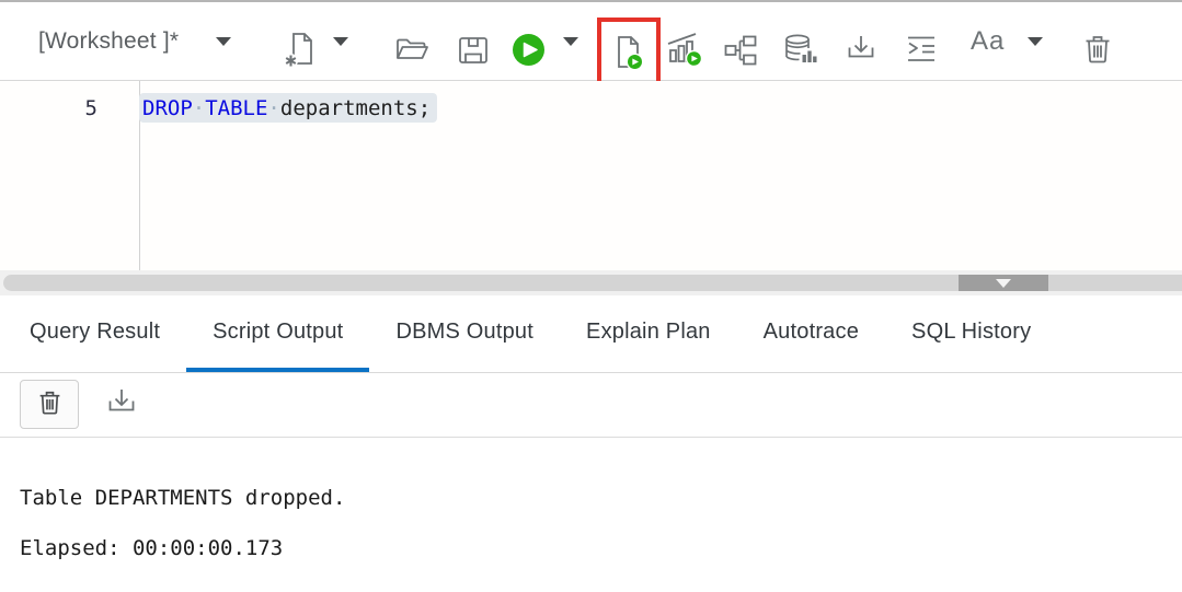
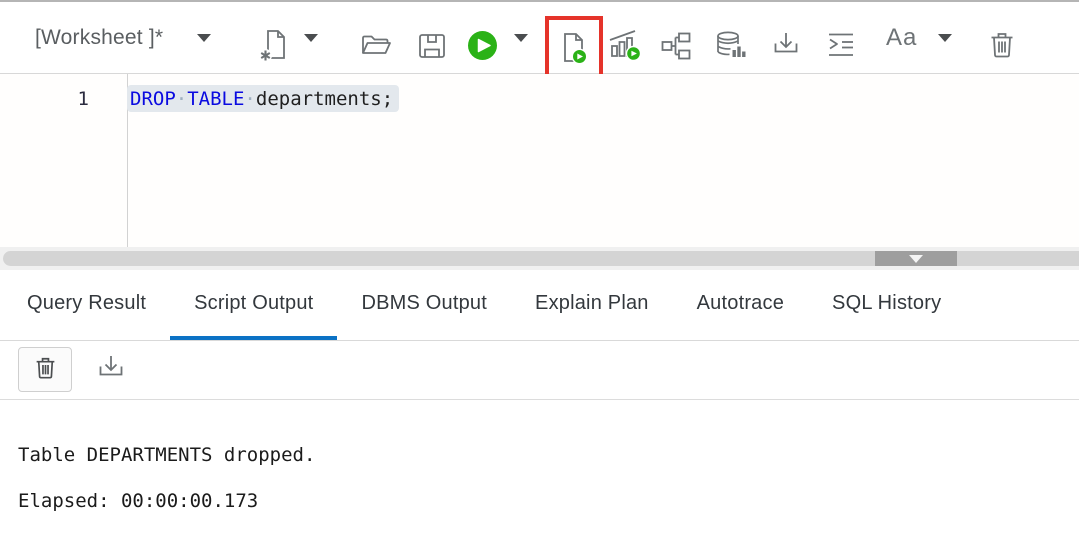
  [Worksheet ]*
  Aa
- 5
+ 1
  DROP
  ·
  TABLE
  ·
  departments;
  Query Result
  Script Output
  DBMS Output
  Explain Plan
  Autotrace
  SQL History
  Table DEPARTMENTS dropped.
  Elapsed: 00:00:00.173
